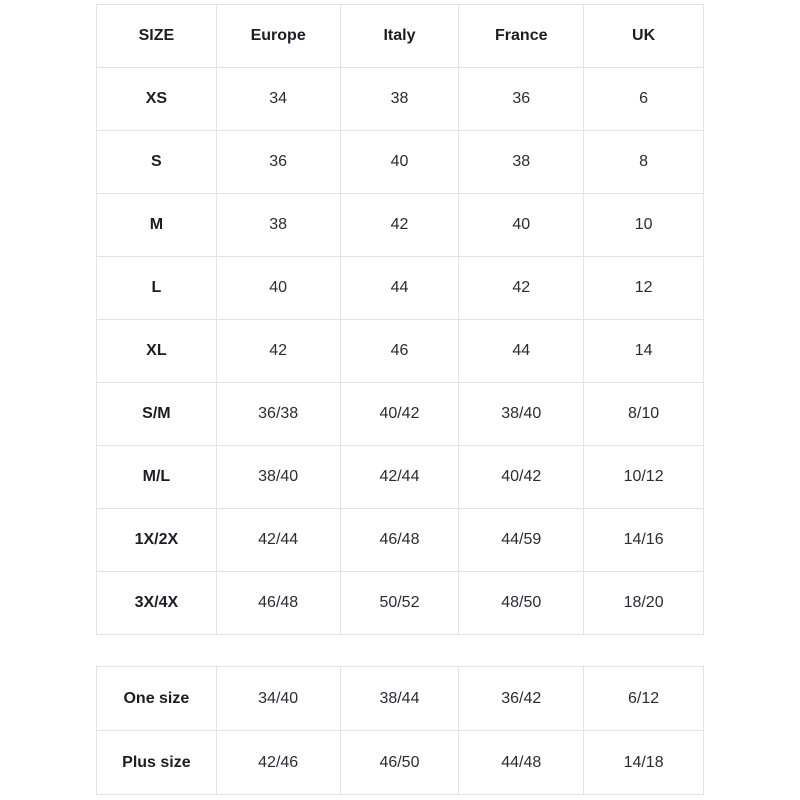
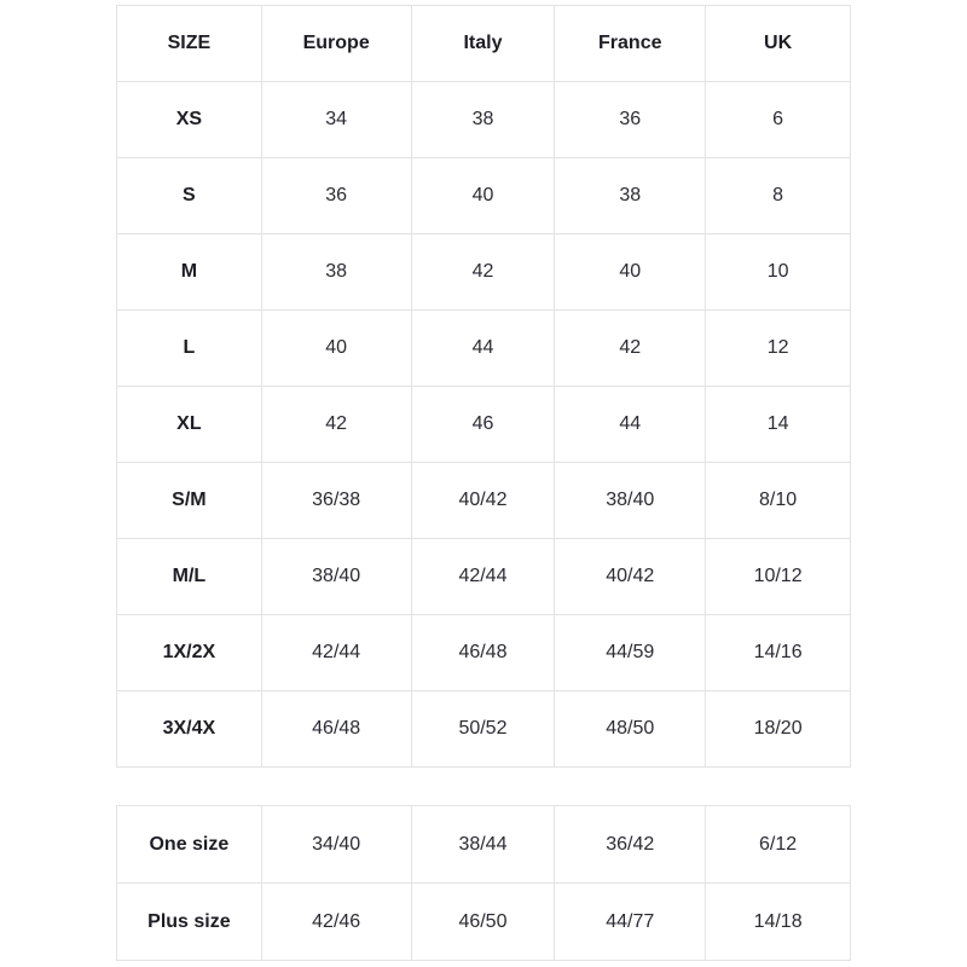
  SIZE	Europe	Italy	France	UK
  XS	34	38	36	6
  S	36	40	38	8
  M	38	42	40	10
  L	40	44	42	12
  XL	42	46	44	14
  S/M	36/38	40/42	38/40	8/10
  M/L	38/40	42/44	40/42	10/12
  1X/2X	42/44	46/48	44/59	14/16
  3X/4X	46/48	50/52	48/50	18/20
  One size	34/40	38/44	36/42	6/12
- Plus size	42/46	46/50	44/48	14/18
+ Plus size	42/46	46/50	44/77	14/18
